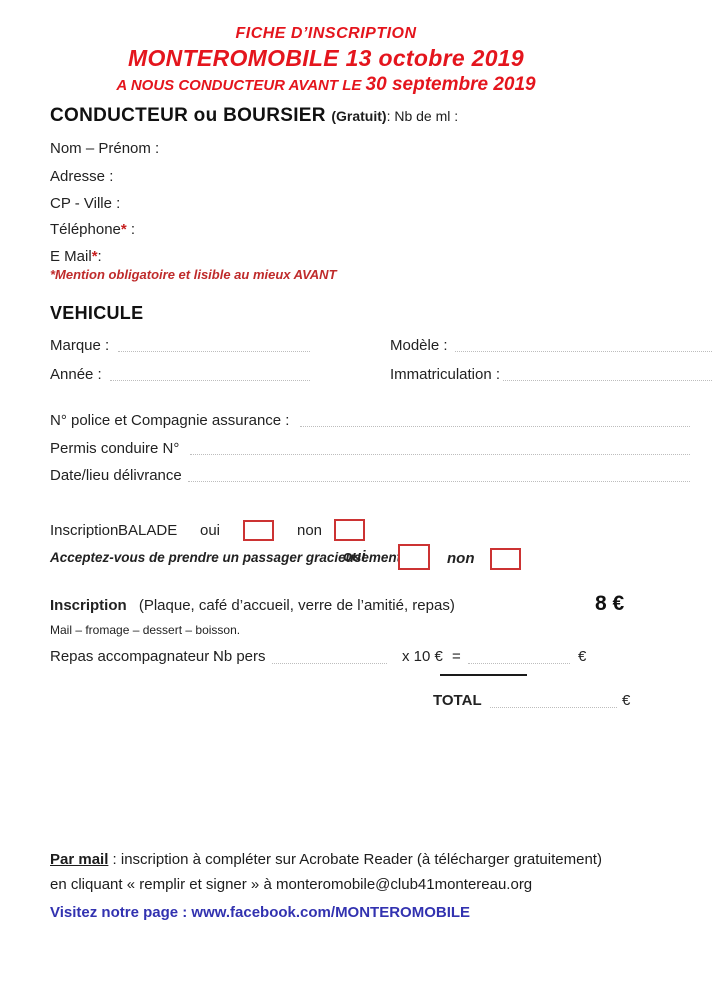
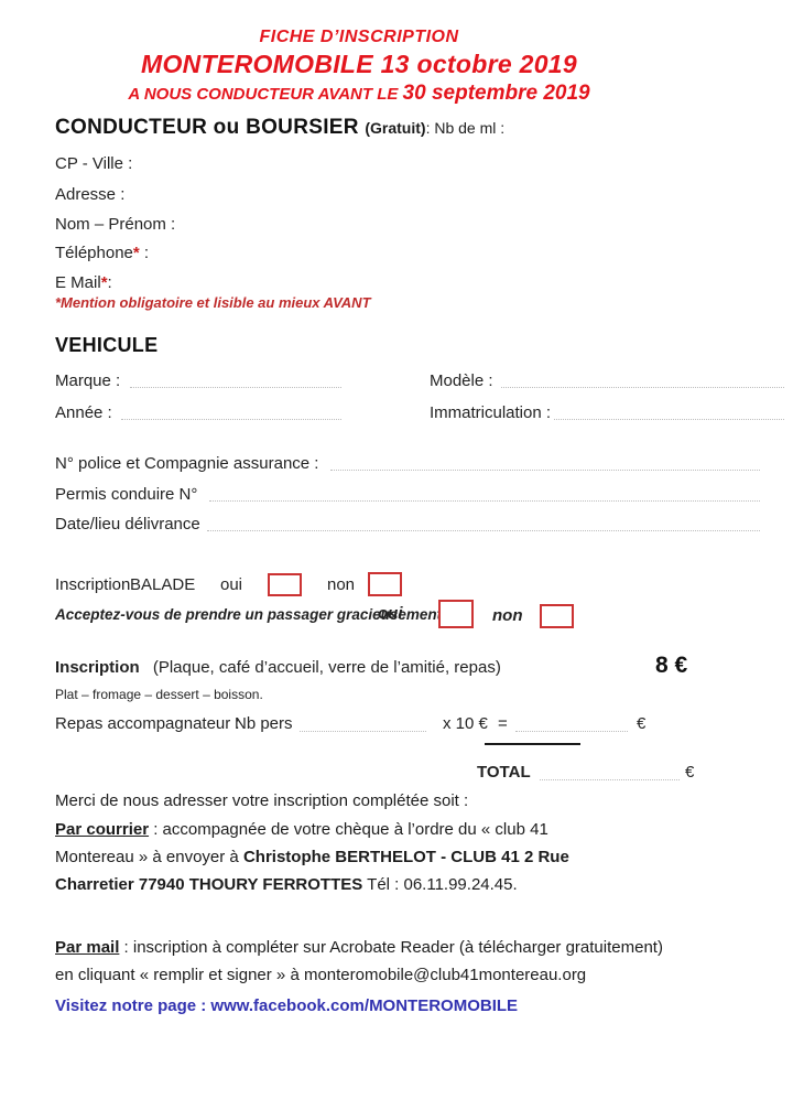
  FICHE D’INSCRIPTION
  MONTEROMOBILE 13 octobre 2019
  A NOUS CONDUCTEUR AVANT LE 30 septembre 2019
  CONDUCTEUR ou BOURSIER (Gratuit): Nb de ml :
- Nom – Prénom :
+ CP - Ville :
  Adresse :
- CP - Ville :
+ Nom – Prénom :
  Téléphone* :
  E Mail*:
  *Mention obligatoire et lisible au mieux AVANT
  VEHICULE
  Marque :
  Modèle :
  Année :
  Immatriculation :
  N° police et Compagnie assurance :
  Permis conduire N°
  Date/lieu délivrance
  Inscription
  BALADE
  oui
  non
  Acceptez-vous de prendre un passager gracieusemen
  oui
  non
  Inscription (Plaque, café d’accueil, verre de l’amitié, repas)
  8 €
- Mail – fromage – dessert – boisson.
+ Plat – fromage – dessert – boisson.
  Repas accompagnateur :
  Nb pers
  x 10 €
  =
  €
  TOTAL
  €
+ Merci de nous adresser votre inscription complétée soit :
+ Par courrier : accompagnée de votre chèque à l’ordre du « club 41 Montereau » à envoyer à Christophe BERTHELOT - CLUB 41 2 Rue Charretier 77940 THOURY FERROTTES Tél : 06.11.99.24.45.
  Par mail : inscription à compléter sur Acrobate Reader (à télécharger gratuitement) en cliquant « remplir et signer » à monteromobile@club41montereau.org
  Visitez notre page : www.facebook.com/MONTEROMOBILE
